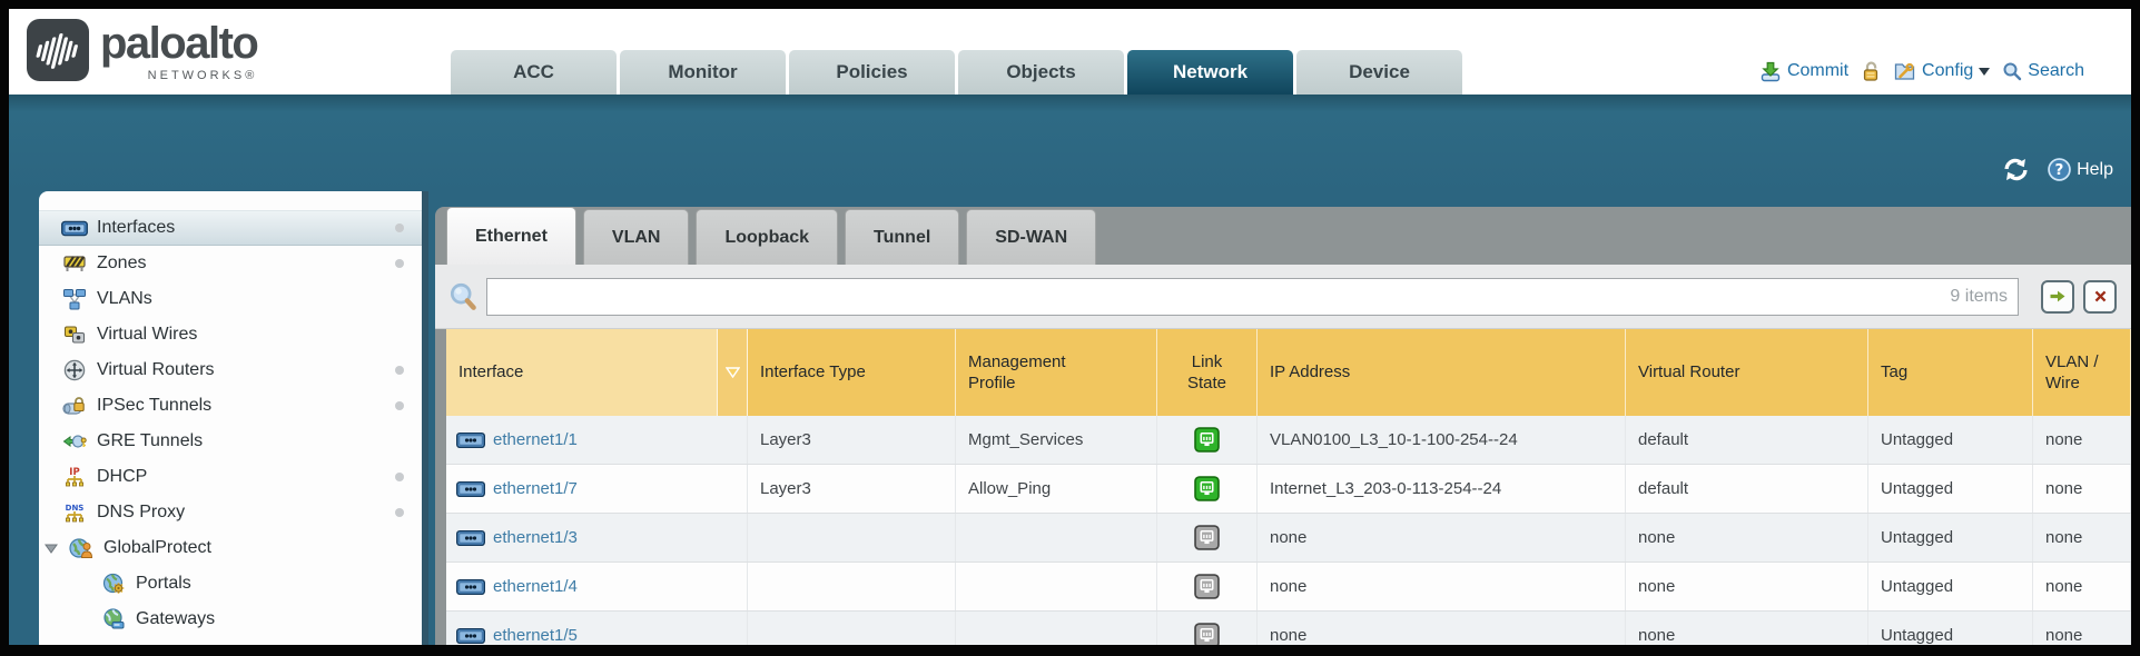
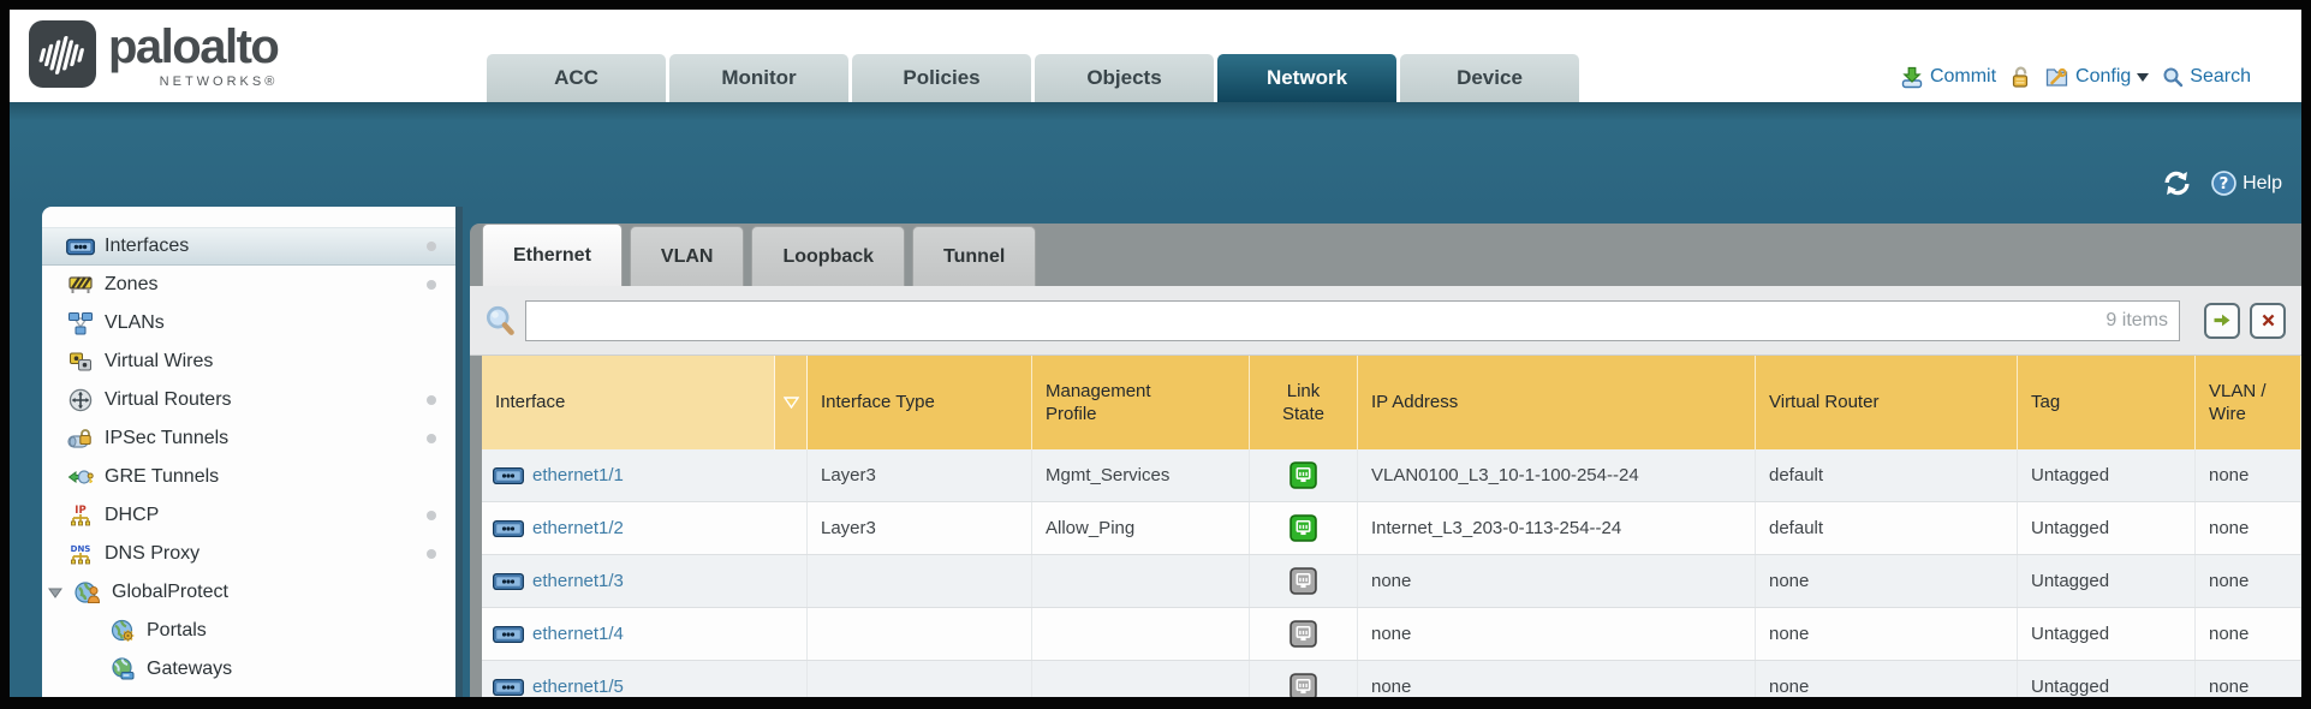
  paloalto
  NETWORKS®
  ACC
  Monitor
  Policies
  Objects
  Network
  Device
  Commit
  Config
  Search
  ?
  Help
  Interfaces
  Zones
  VLANs
  Virtual Wires
  Virtual Routers
  IPSec Tunnels
  GRE Tunnels
  IP
  DHCP
  DNS
  DNS Proxy
  GlobalProtect
  Portals
  Gateways
  Ethernet
  VLAN
  Loopback
  Tunnel
- SD-WAN
  9 items
  Interface
  Interface Type
  Management
  Profile
  Link
  State
  IP Address
  Virtual Router
  Tag
  VLAN /
  Wire
  ethernet1/1
  Layer3
  Mgmt_Services
  VLAN0100_L3_10-1-100-254--24
  default
  Untagged
  none
- ethernet1/7
+ ethernet1/2
  Layer3
  Allow_Ping
  Internet_L3_203-0-113-254--24
  default
  Untagged
  none
  ethernet1/3
  none
  none
  Untagged
  none
  ethernet1/4
  none
  none
  Untagged
  none
  ethernet1/5
  none
  none
  Untagged
  none
